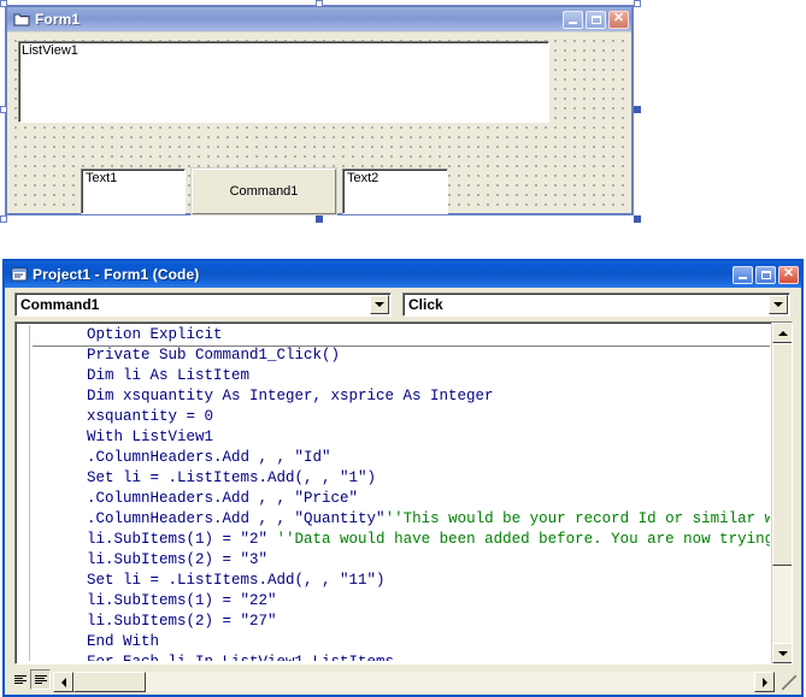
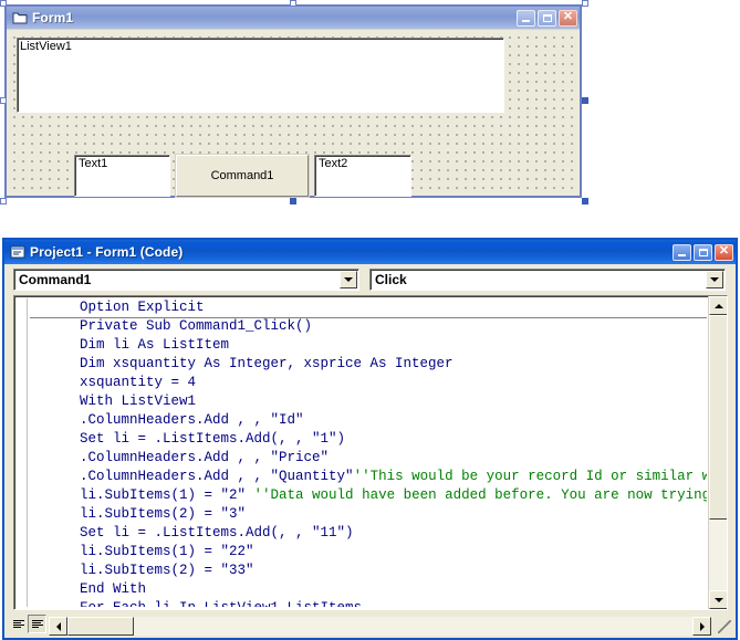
  Form1
  ✕
  ListView1
  Text1
  Command1
  Text2
  Project1 - Form1 (Code)
  ✕
  Command1
  Click
  Option Explicit
  Private Sub Command1_Click()
  Dim li As ListItem
  Dim xsquantity As Integer, xsprice As Integer
- xsquantity = 0
+ xsquantity = 4
  With ListView1
  .ColumnHeaders.Add , , "Id"
  Set li = .ListItems.Add(, , "1")
  .ColumnHeaders.Add , , "Price"
  .ColumnHeaders.Add , , "Quantity"''This would be your record Id or similar w
  li.SubItems(1) = "2" ''Data would have been added before. You are now trying
  li.SubItems(2) = "3"
  Set li = .ListItems.Add(, , "11")
  li.SubItems(1) = "22"
- li.SubItems(2) = "27"
+ li.SubItems(2) = "33"
  End With
